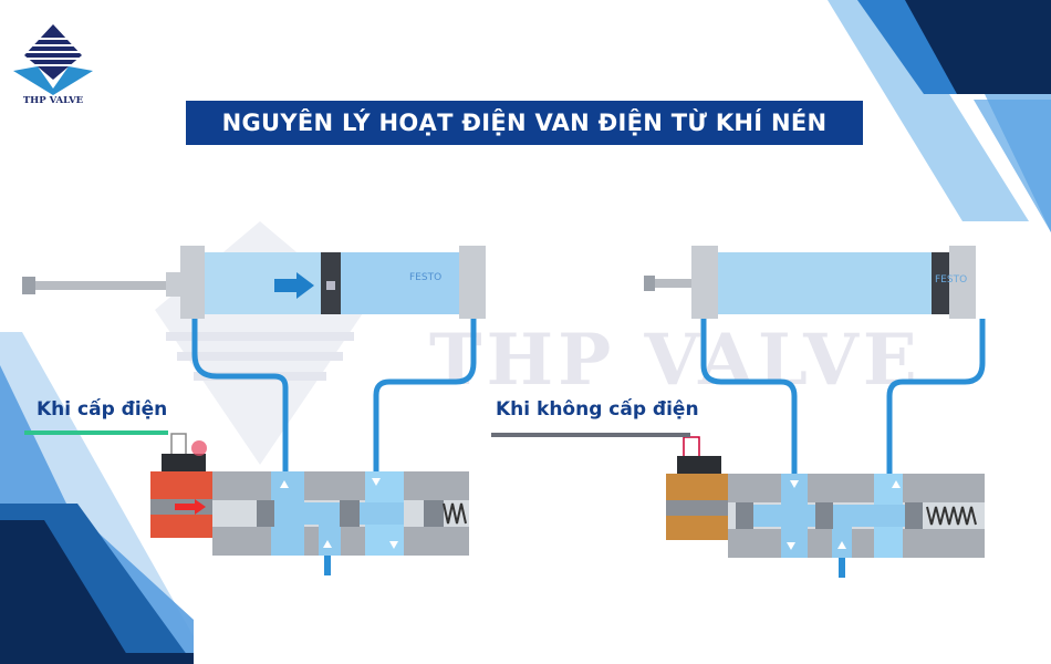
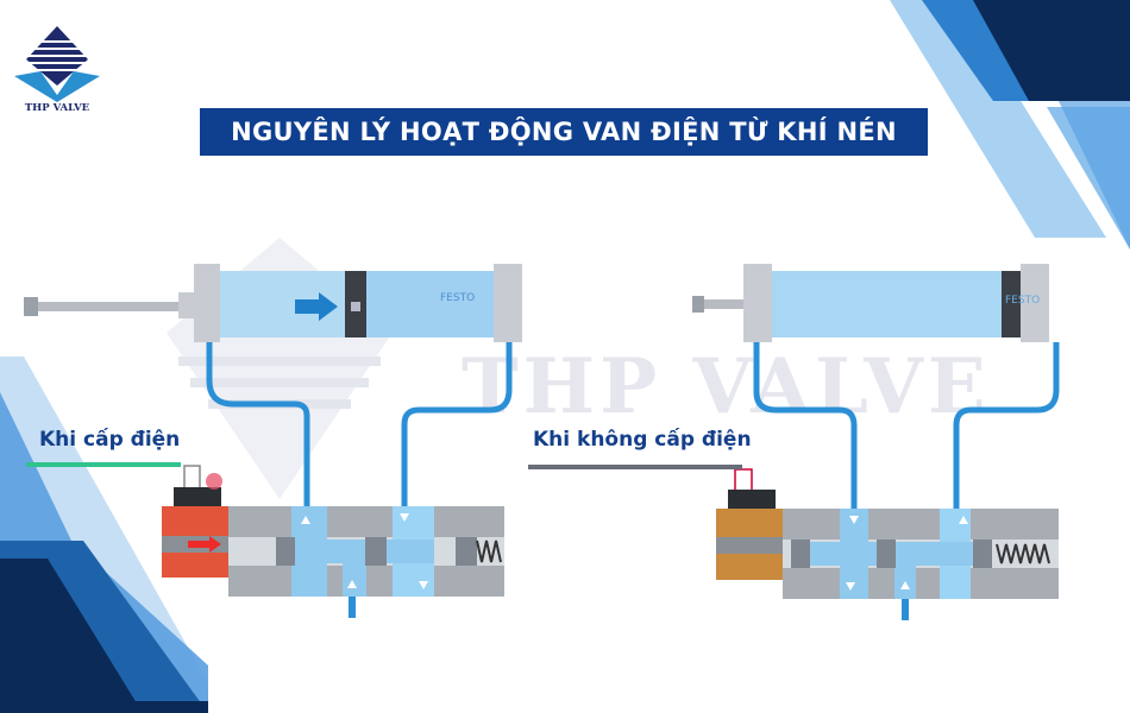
  THP VALVE
- NGUYÊN LÝ HOẠT ĐIỆN VAN ĐIỆN TỪ KHÍ NÉN
+ NGUYÊN LÝ HOẠT ĐỘNG VAN ĐIỆN TỪ KHÍ NÉN
  THP VALVE
  FESTO
  Khi cấp điện
  FESTO
  Khi không cấp điện
